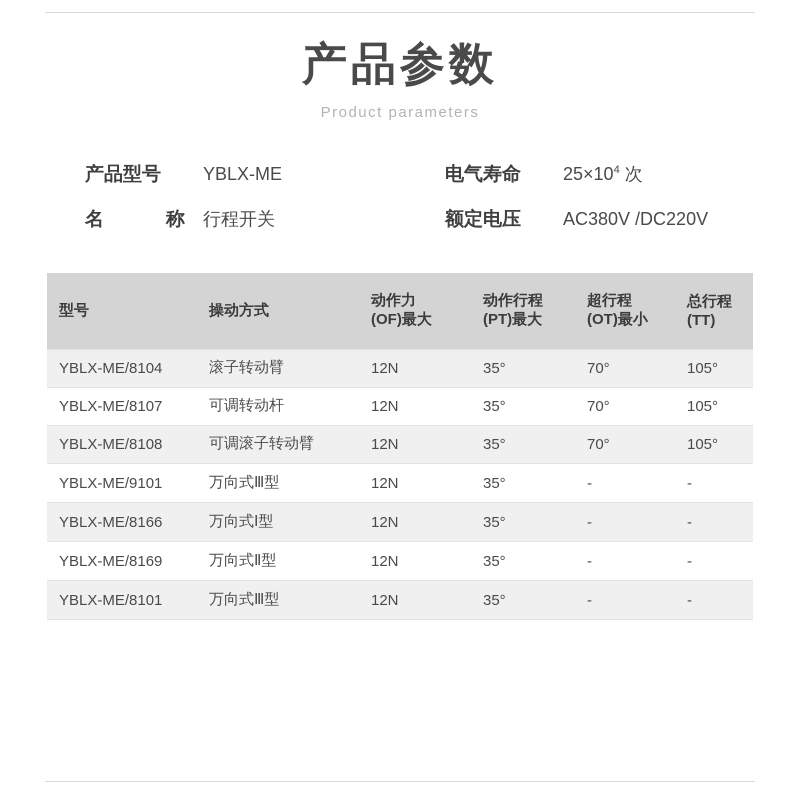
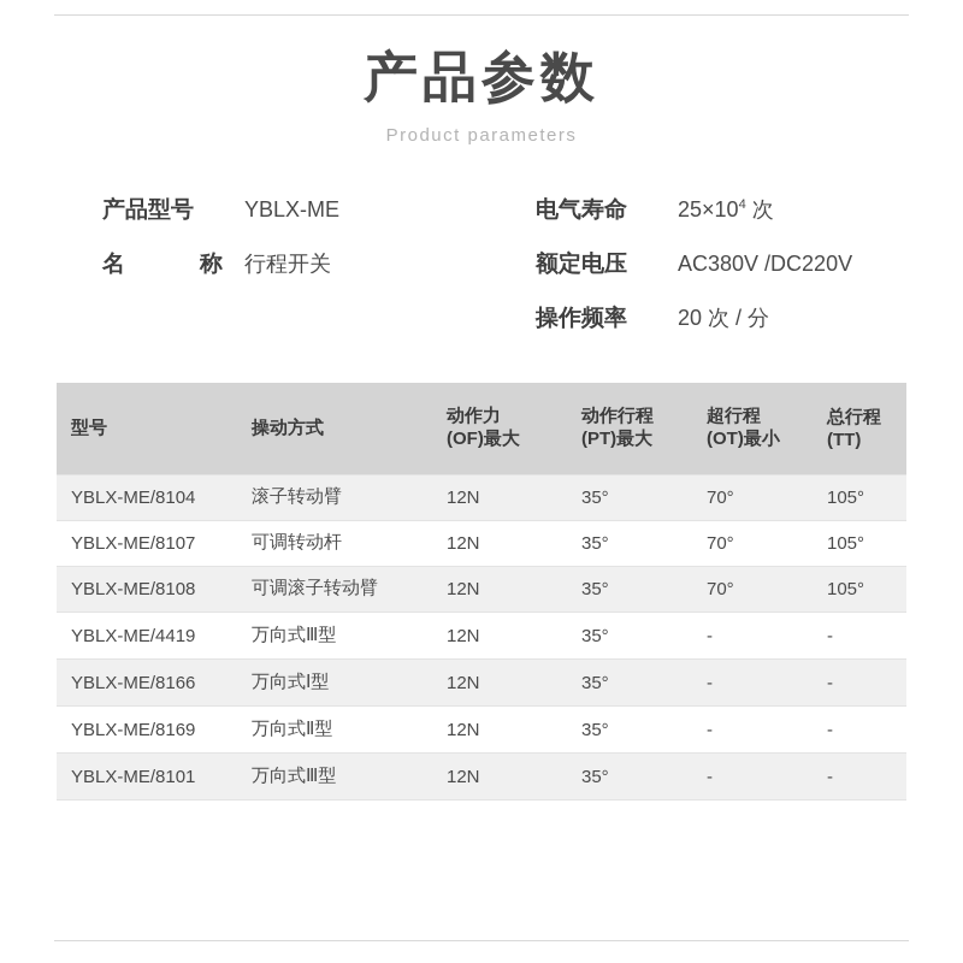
  产品参数
  Product parameters
  产品型号
  YBLX-ME
  名
  称
  行程开关
  电气寿命
  25×104 次
  额定电压
  AC380V /DC220V
+ 操作频率
+ 20 次 / 分
  型号	操动方式	动作力 (OF)最大	动作行程 (PT)最大	超行程 (OT)最小	总行程 (TT)
  YBLX-ME/8104	滚子转动臂	12N	35°	70°	105°
  YBLX-ME/8107	可调转动杆	12N	35°	70°	105°
  YBLX-ME/8108	可调滚子转动臂	12N	35°	70°	105°
- YBLX-ME/9101	万向式Ⅲ型	12N	35°	-	-
+ YBLX-ME/4419	万向式Ⅲ型	12N	35°	-	-
  YBLX-ME/8166	万向式Ⅰ型	12N	35°	-	-
  YBLX-ME/8169	万向式Ⅱ型	12N	35°	-	-
  YBLX-ME/8101	万向式Ⅲ型	12N	35°	-	-
